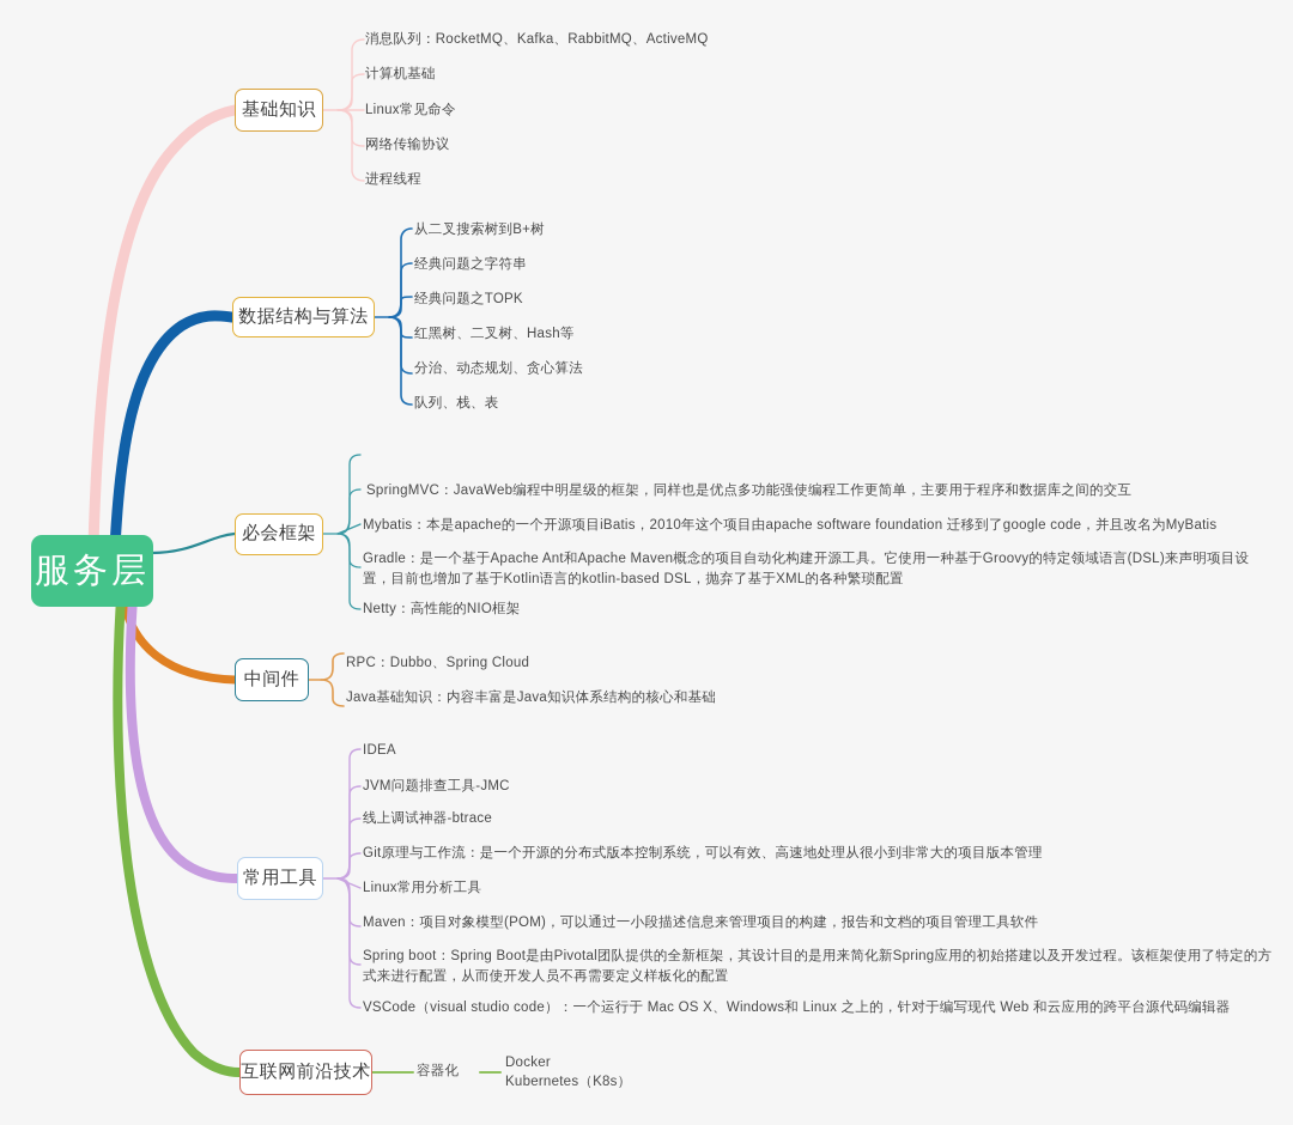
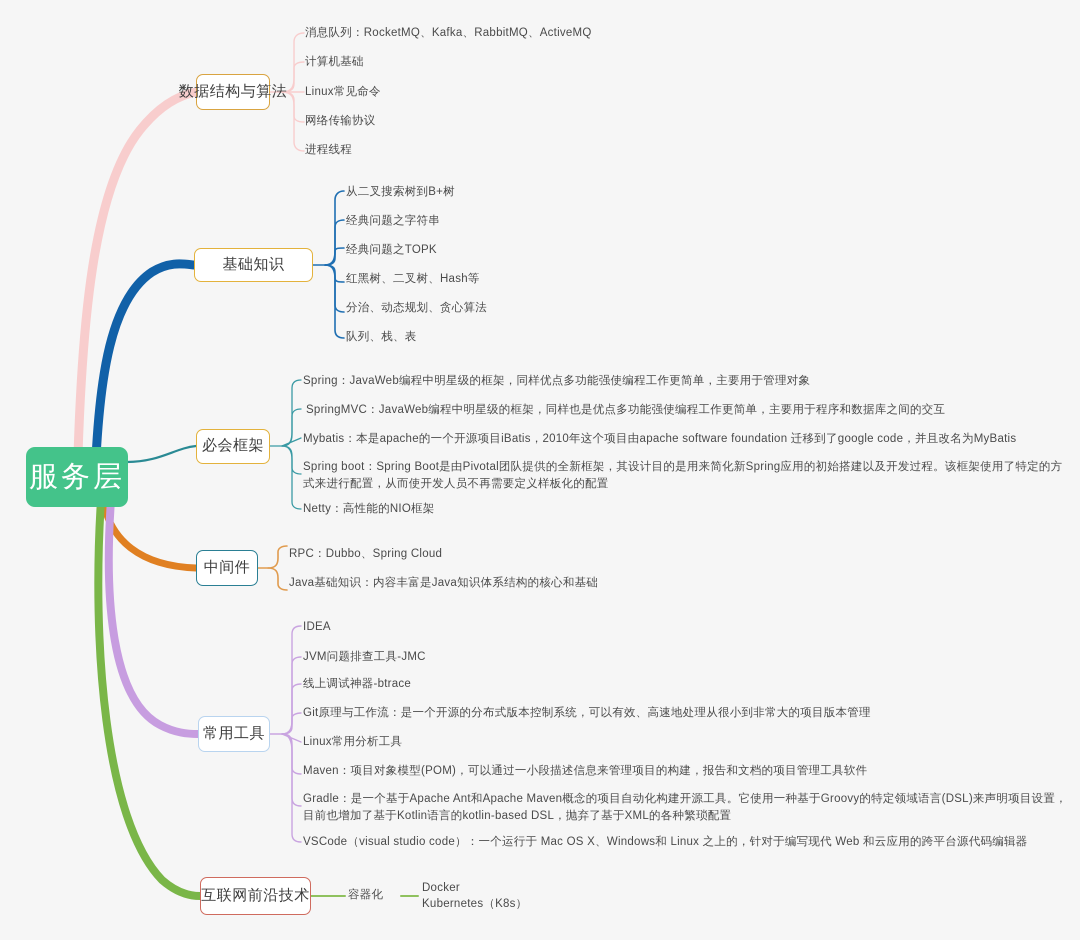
  服务层
- 基础知识
+ 数据结构与算法
  消息队列：RocketMQ、Kafka、RabbitMQ、ActiveMQ
  计算机基础
  Linux常见命令
  网络传输协议
  进程线程
- 数据结构与算法
+ 基础知识
  从二叉搜索树到B+树
  经典问题之字符串
  经典问题之TOPK
  红黑树、二叉树、Hash等
  分治、动态规划、贪心算法
  队列、栈、表
  必会框架
+ Spring：JavaWeb编程中明星级的框架，同样优点多功能强使编程工作更简单，主要用于管理对象
  SpringMVC：JavaWeb编程中明星级的框架，同样也是优点多功能强使编程工作更简单，主要用于程序和数据库之间的交互
  Mybatis：本是apache的一个开源项目iBatis，2010年这个项目由apache software foundation 迁移到了google code，并且改名为MyBatis
- Gradle：是一个基于Apache Ant和Apache Maven概念的项目自动化构建开源工具。它使用一种基于Groovy的特定领域语言(DSL)来声明项目设置，目前也增加了基于Kotlin语言的kotlin-based DSL，抛弃了基于XML的各种繁琐配置
+ Spring boot：Spring Boot是由Pivotal团队提供的全新框架，其设计目的是用来简化新Spring应用的初始搭建以及开发过程。该框架使用了特定的方式来进行配置，从而使开发人员不再需要定义样板化的配置
  Netty：高性能的NIO框架
  中间件
  RPC：Dubbo、Spring Cloud
  Java基础知识：内容丰富是Java知识体系结构的核心和基础
  常用工具
  IDEA
  JVM问题排查工具-JMC
  线上调试神器-btrace
  Git原理与工作流：是一个开源的分布式版本控制系统，可以有效、高速地处理从很小到非常大的项目版本管理
  Linux常用分析工具
  Maven：项目对象模型(POM)，可以通过一小段描述信息来管理项目的构建，报告和文档的项目管理工具软件
- Spring boot：Spring Boot是由Pivotal团队提供的全新框架，其设计目的是用来简化新Spring应用的初始搭建以及开发过程。该框架使用了特定的方式来进行配置，从而使开发人员不再需要定义样板化的配置
+ Gradle：是一个基于Apache Ant和Apache Maven概念的项目自动化构建开源工具。它使用一种基于Groovy的特定领域语言(DSL)来声明项目设置，目前也增加了基于Kotlin语言的kotlin-based DSL，抛弃了基于XML的各种繁琐配置
  VSCode（visual studio code）：一个运行于 Mac OS X、Windows和 Linux 之上的，针对于编写现代 Web 和云应用的跨平台源代码编辑器
  互联网前沿技术
  容器化
  Docker
  Kubernetes（K8s）
